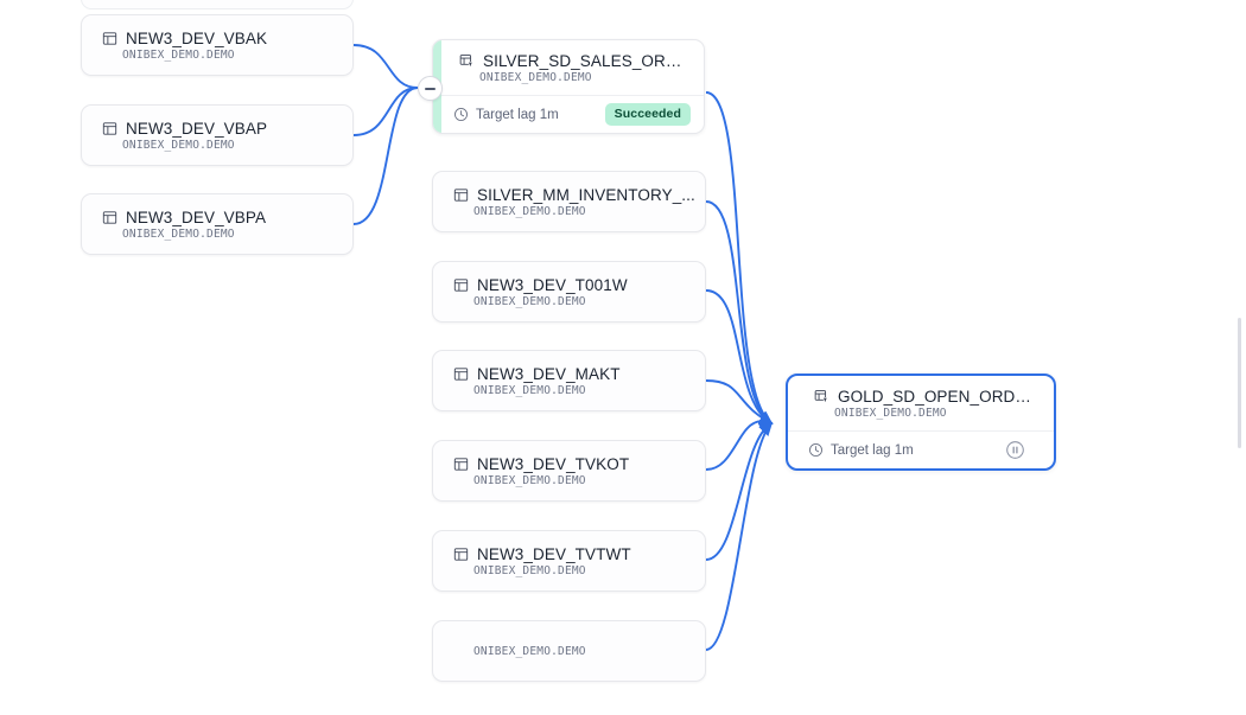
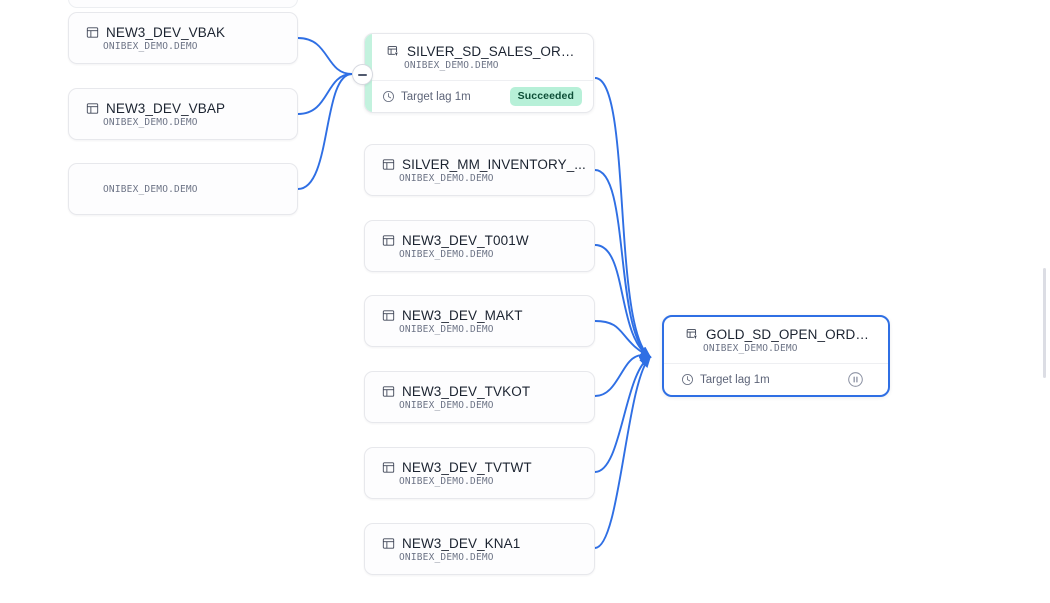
  NEW3_DEV_VBAK
  ONIBEX_DEMO.DEMO
  NEW3_DEV_VBAP
  ONIBEX_DEMO.DEMO
- NEW3_DEV_VBPA
  ONIBEX_DEMO.DEMO
  SILVER_SD_SALES_ORDE
  ONIBEX_DEMO.DEMO
  Target lag 1m
  Succeeded
  SILVER_MM_INVENTORY_...
  ONIBEX_DEMO.DEMO
  NEW3_DEV_T001W
  ONIBEX_DEMO.DEMO
  NEW3_DEV_MAKT
  ONIBEX_DEMO.DEMO
  NEW3_DEV_TVKOT
  ONIBEX_DEMO.DEMO
  NEW3_DEV_TVTWT
  ONIBEX_DEMO.DEMO
+ NEW3_DEV_KNA1
  ONIBEX_DEMO.DEMO
  GOLD_SD_OPEN_ORDER
  ONIBEX_DEMO.DEMO
  Target lag 1m
